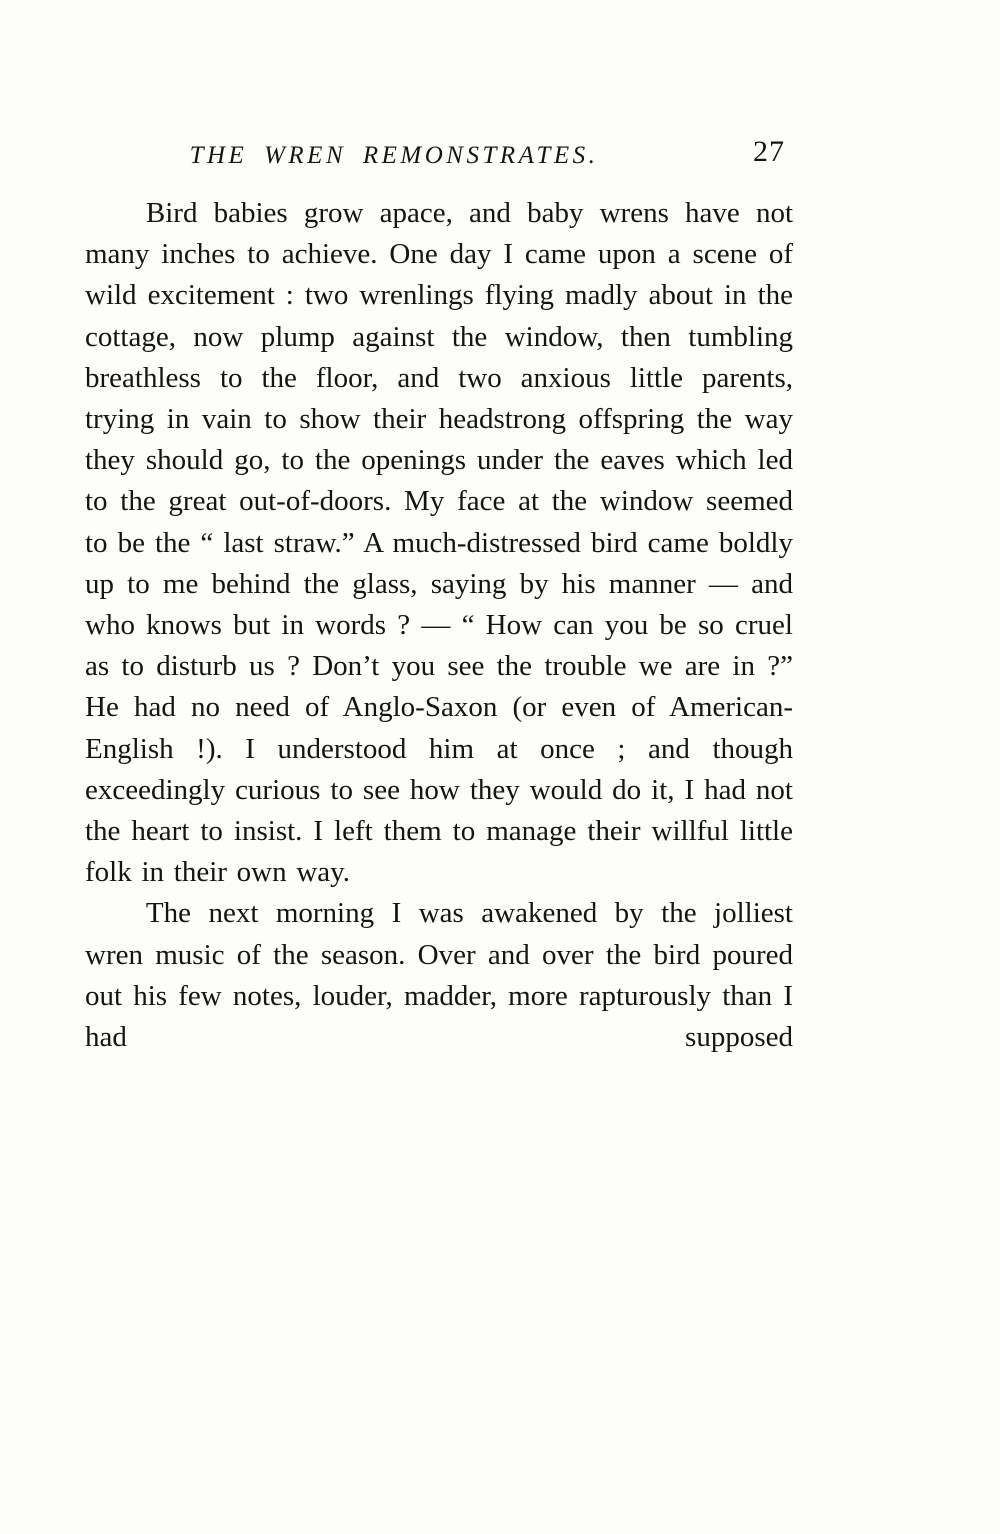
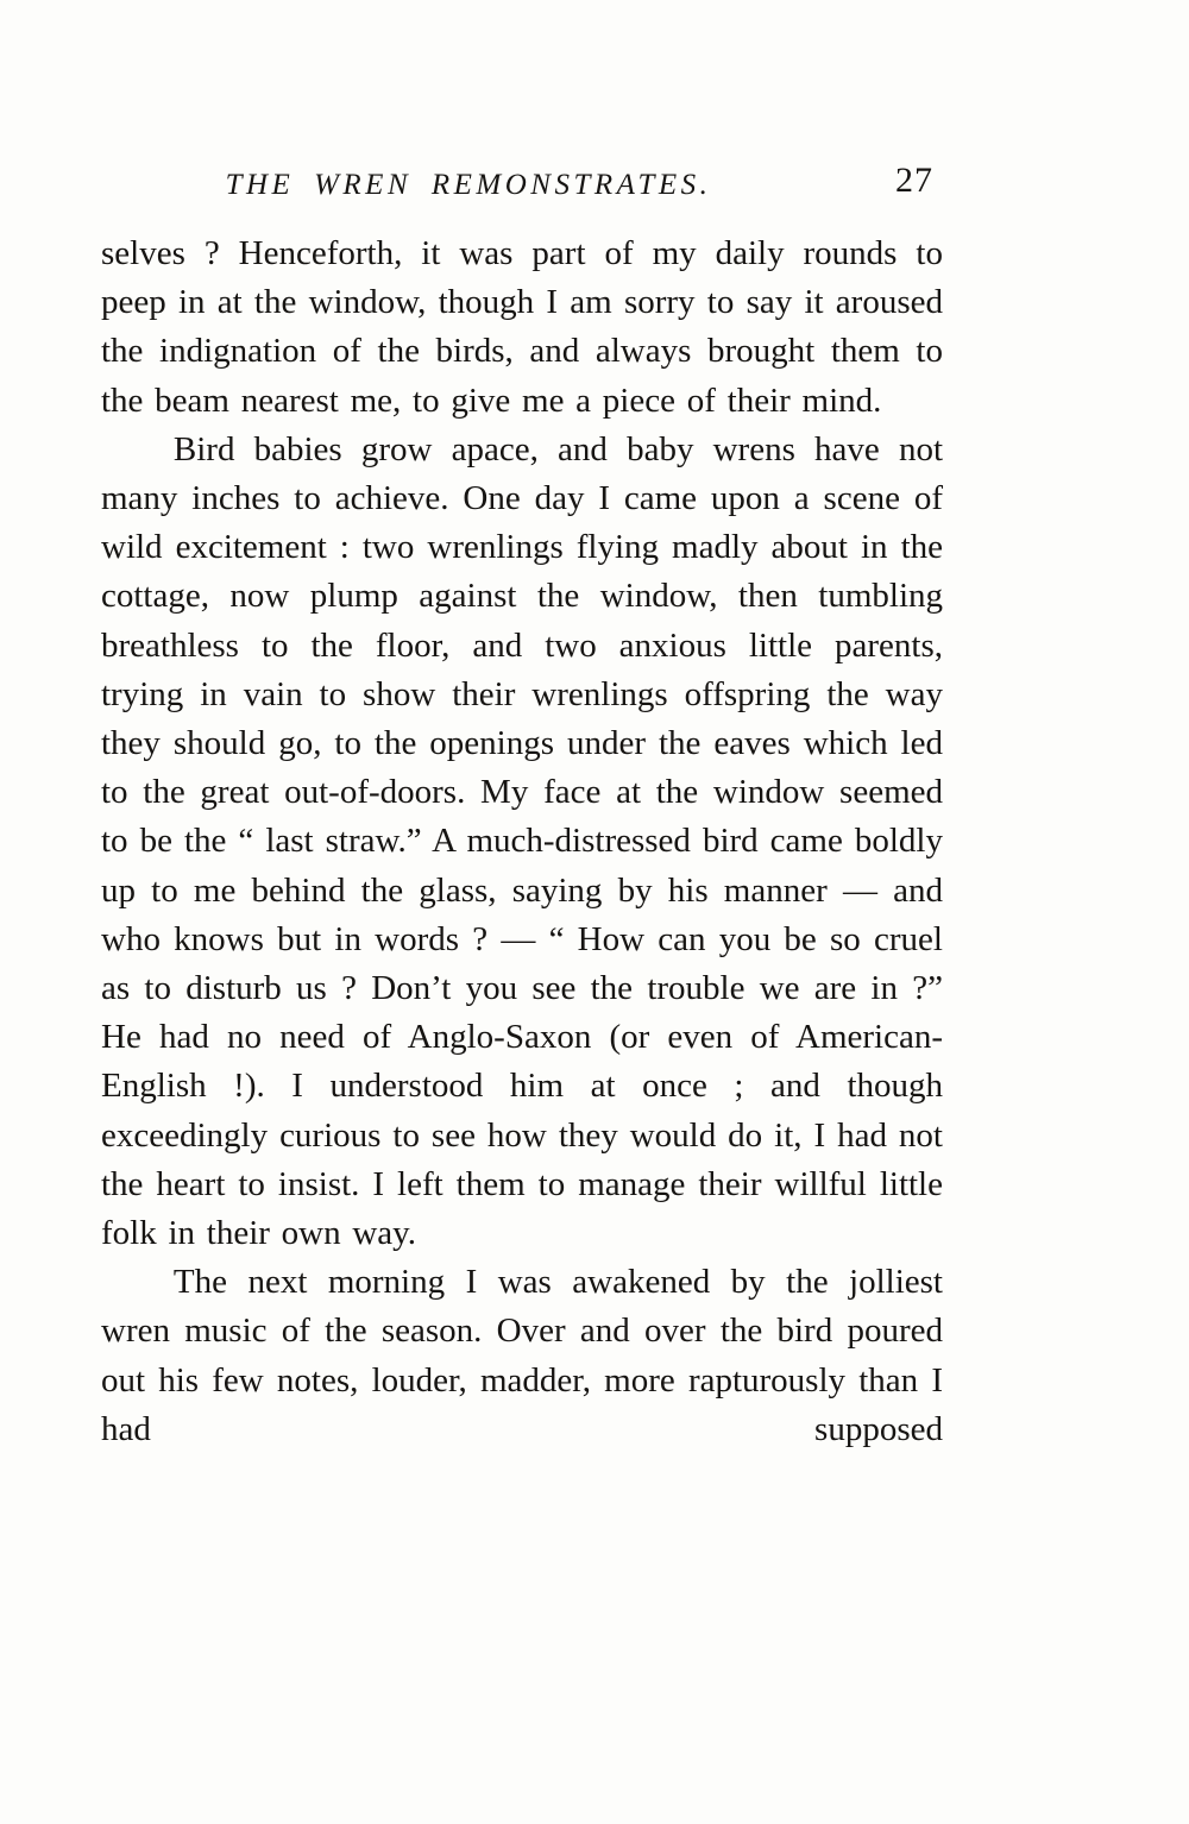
  THE WREN REMONSTRATES.
  27
+ selves ? Henceforth, it was part of my daily rounds to peep in at the window, though I am sorry to say it aroused the indignation of the birds, and always brought them to the beam nearest me, to give me a piece of their mind.
- Bird babies grow apace, and baby wrens have not many inches to achieve. One day I came upon a scene of wild excitement : two wrenlings flying madly about in the cottage, now plump against the window, then tumbling breathless to the floor, and two anxious little parents, trying in vain to show their headstrong offspring the way they should go, to the openings under the eaves which led to the great out-of-doors. My face at the window seemed to be the “ last straw.” A much-distressed bird came boldly up to me behind the glass, saying by his manner — and who knows but in words ? — “ How can you be so cruel as to disturb us ? Don’t you see the trouble we are in ?” He had no need of Anglo-Saxon (or even of American-English !). I understood him at once ; and though exceedingly curious to see how they would do it, I had not the heart to insist. I left them to manage their willful little folk in their own way.
+ Bird babies grow apace, and baby wrens have not many inches to achieve. One day I came upon a scene of wild excitement : two wrenlings flying madly about in the cottage, now plump against the window, then tumbling breathless to the floor, and two anxious little parents, trying in vain to show their wrenlings offspring the way they should go, to the openings under the eaves which led to the great out-of-doors. My face at the window seemed to be the “ last straw.” A much-distressed bird came boldly up to me behind the glass, saying by his manner — and who knows but in words ? — “ How can you be so cruel as to disturb us ? Don’t you see the trouble we are in ?” He had no need of Anglo-Saxon (or even of American-English !). I understood him at once ; and though exceedingly curious to see how they would do it, I had not the heart to insist. I left them to manage their willful little folk in their own way.
  The next morning I was awakened by the jolliest wren music of the season. Over and over the bird poured out his few notes, louder, madder, more rapturously than I had supposed
